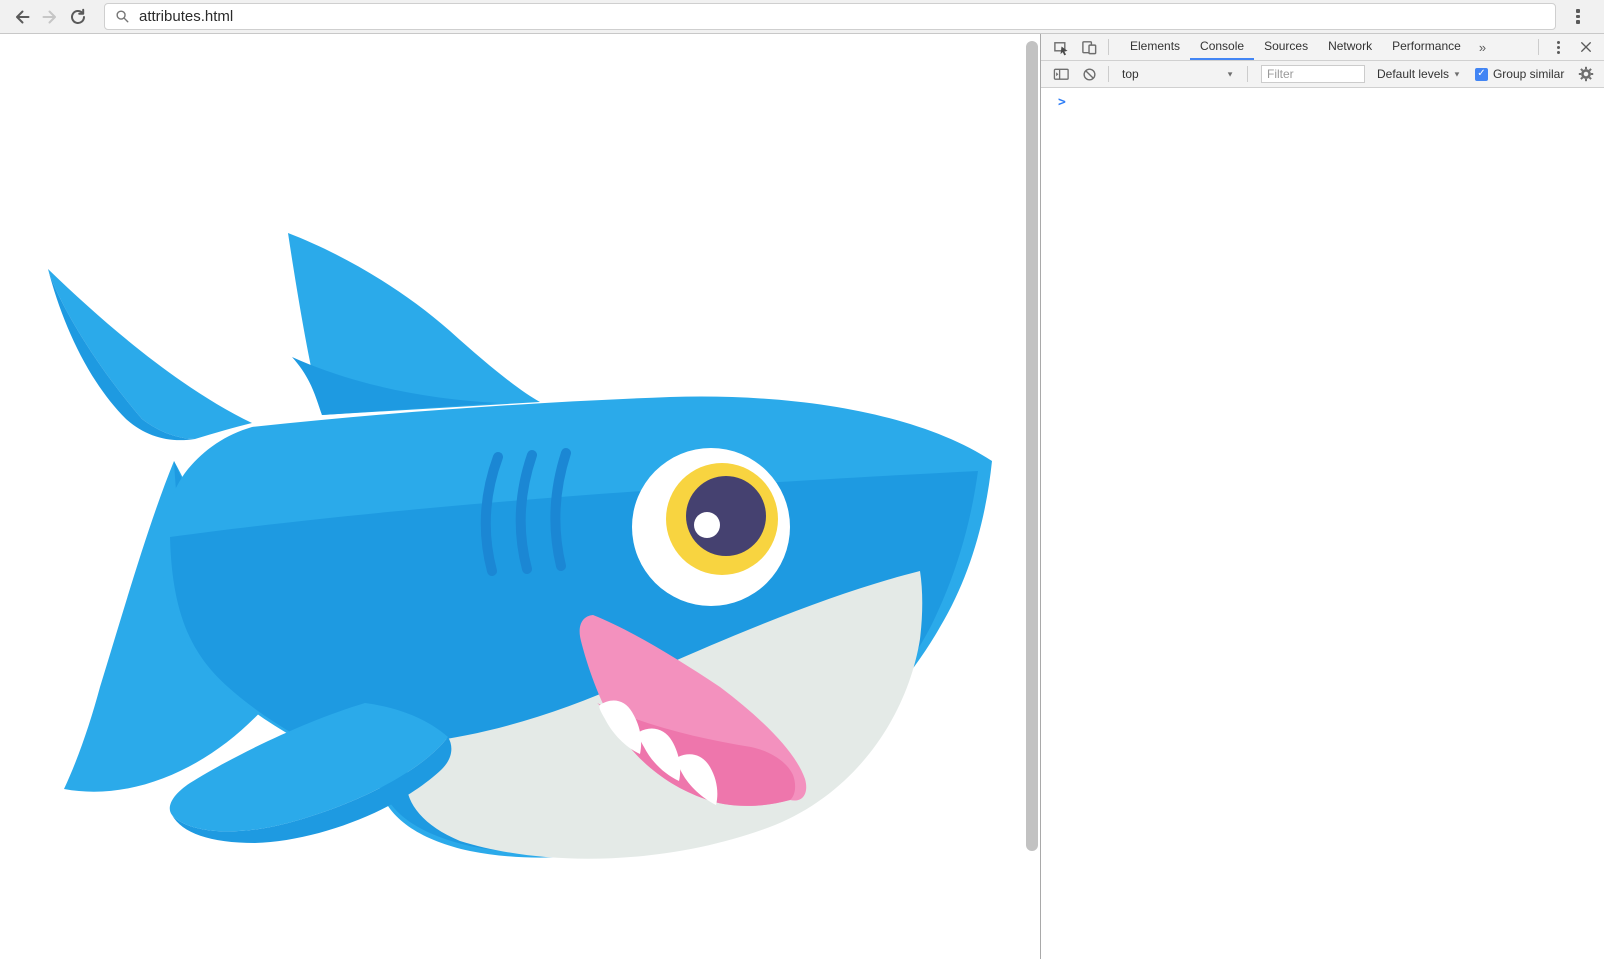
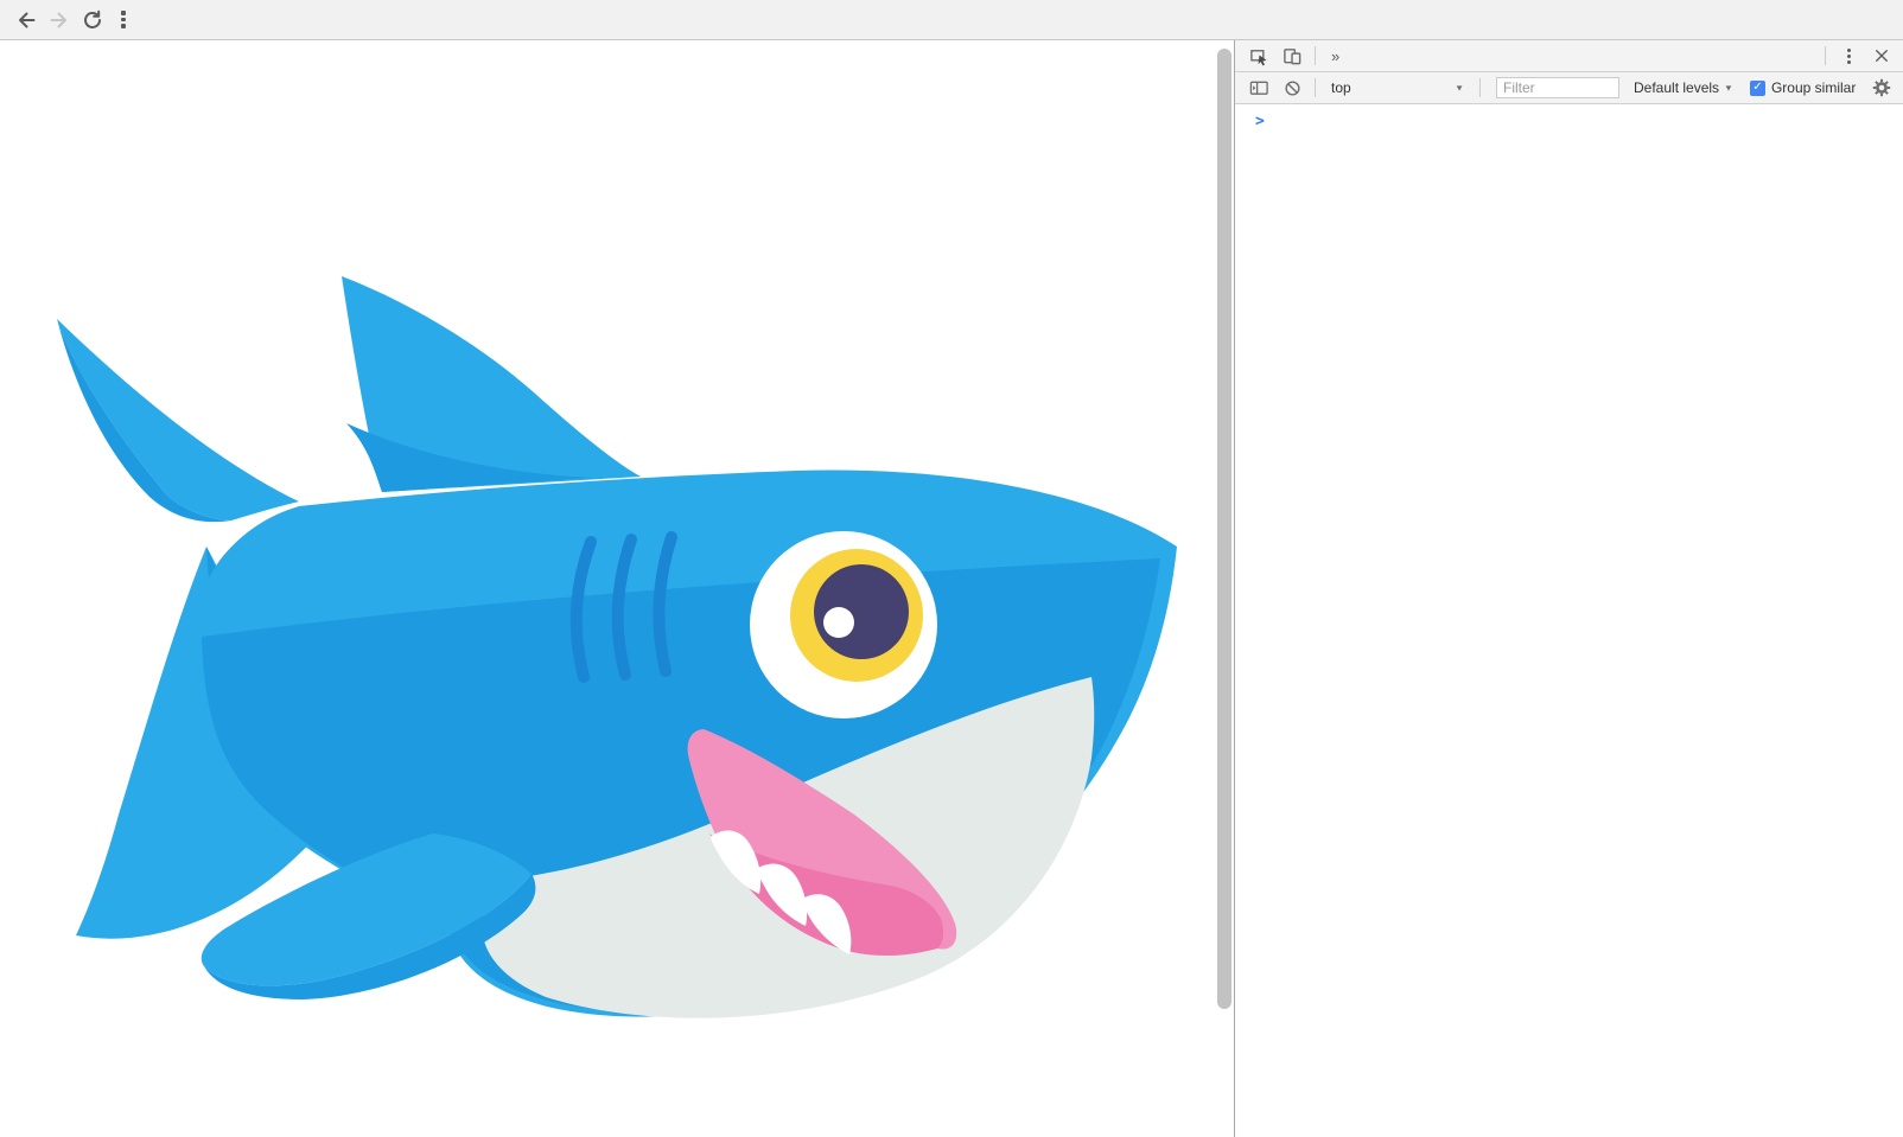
- attributes.html
- Elements
- Console
- Sources
- Network
- Performance
  »
  top
  ▼
  Filter
  Default levels
  ▼
  ✓
  Group similar
  >
